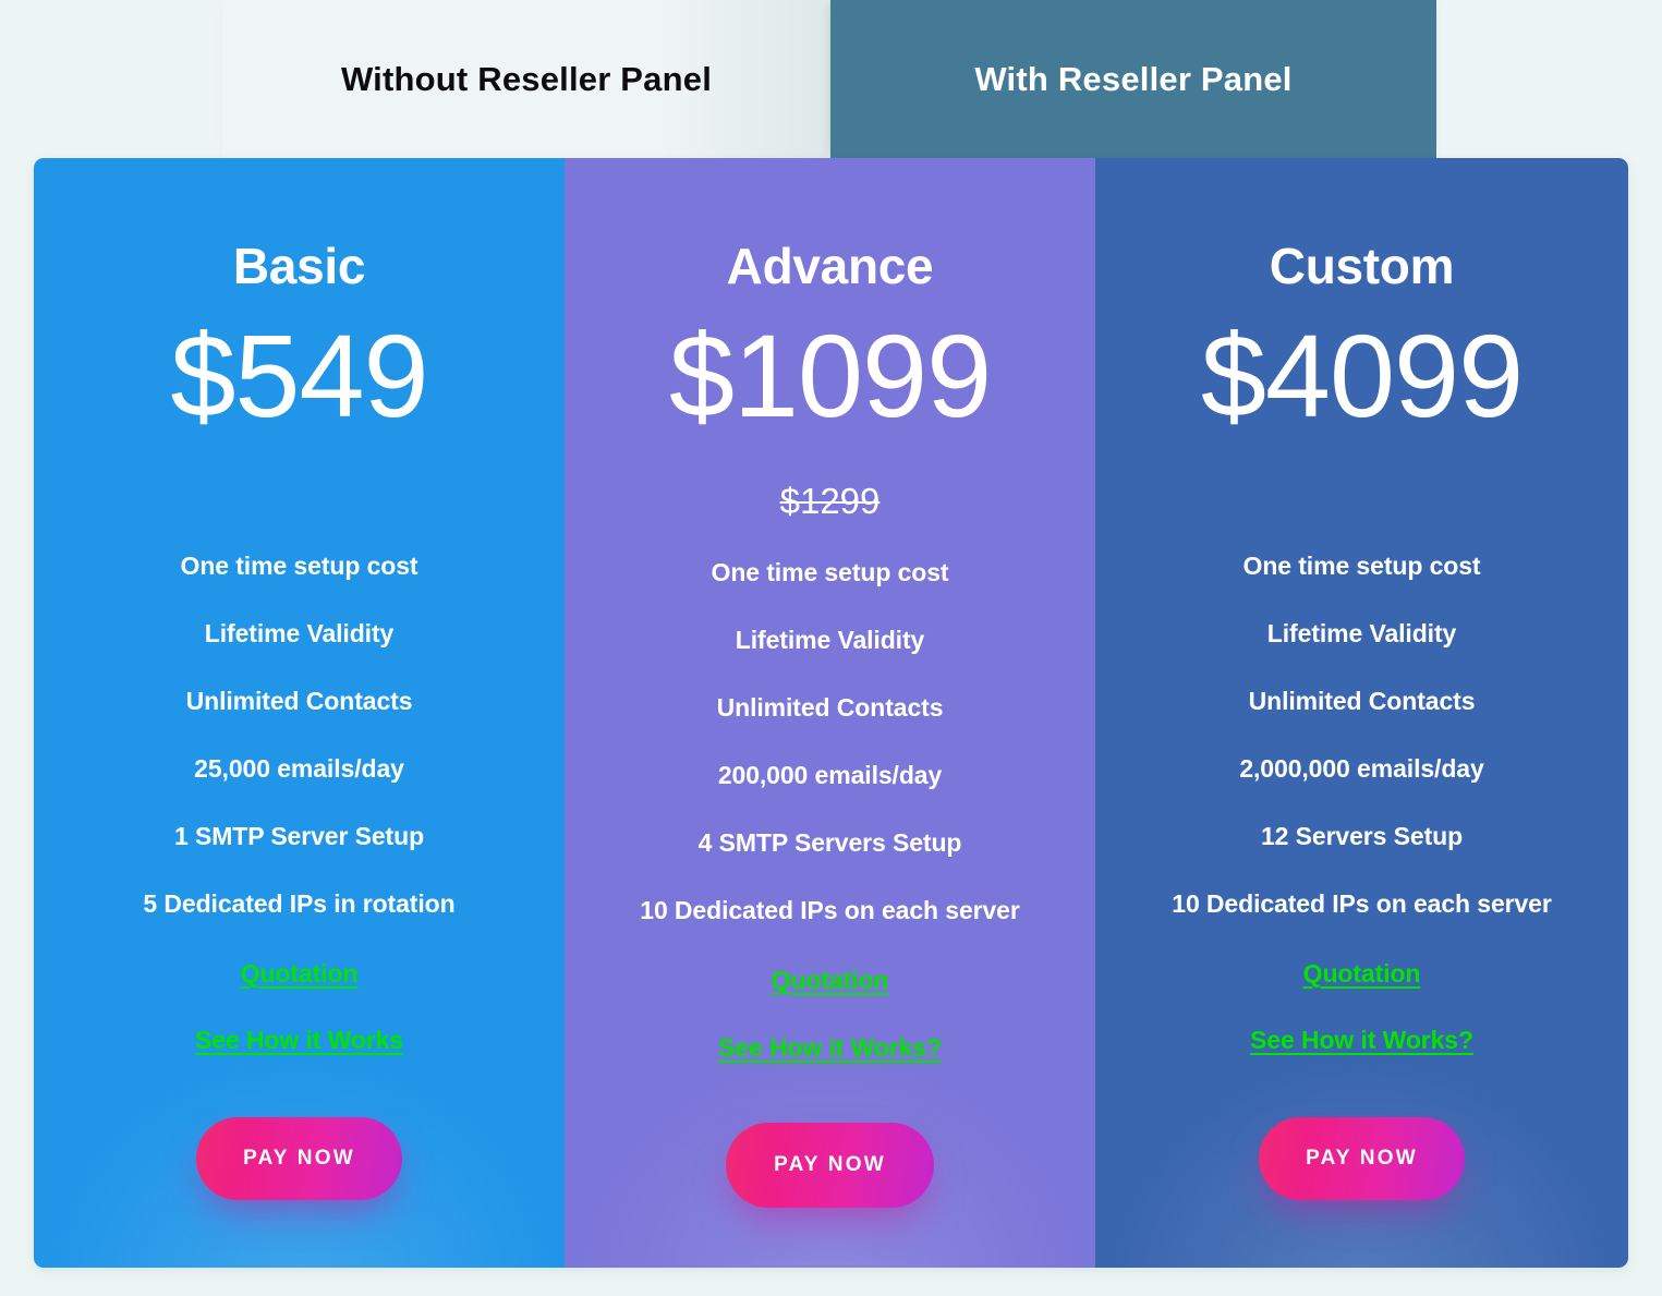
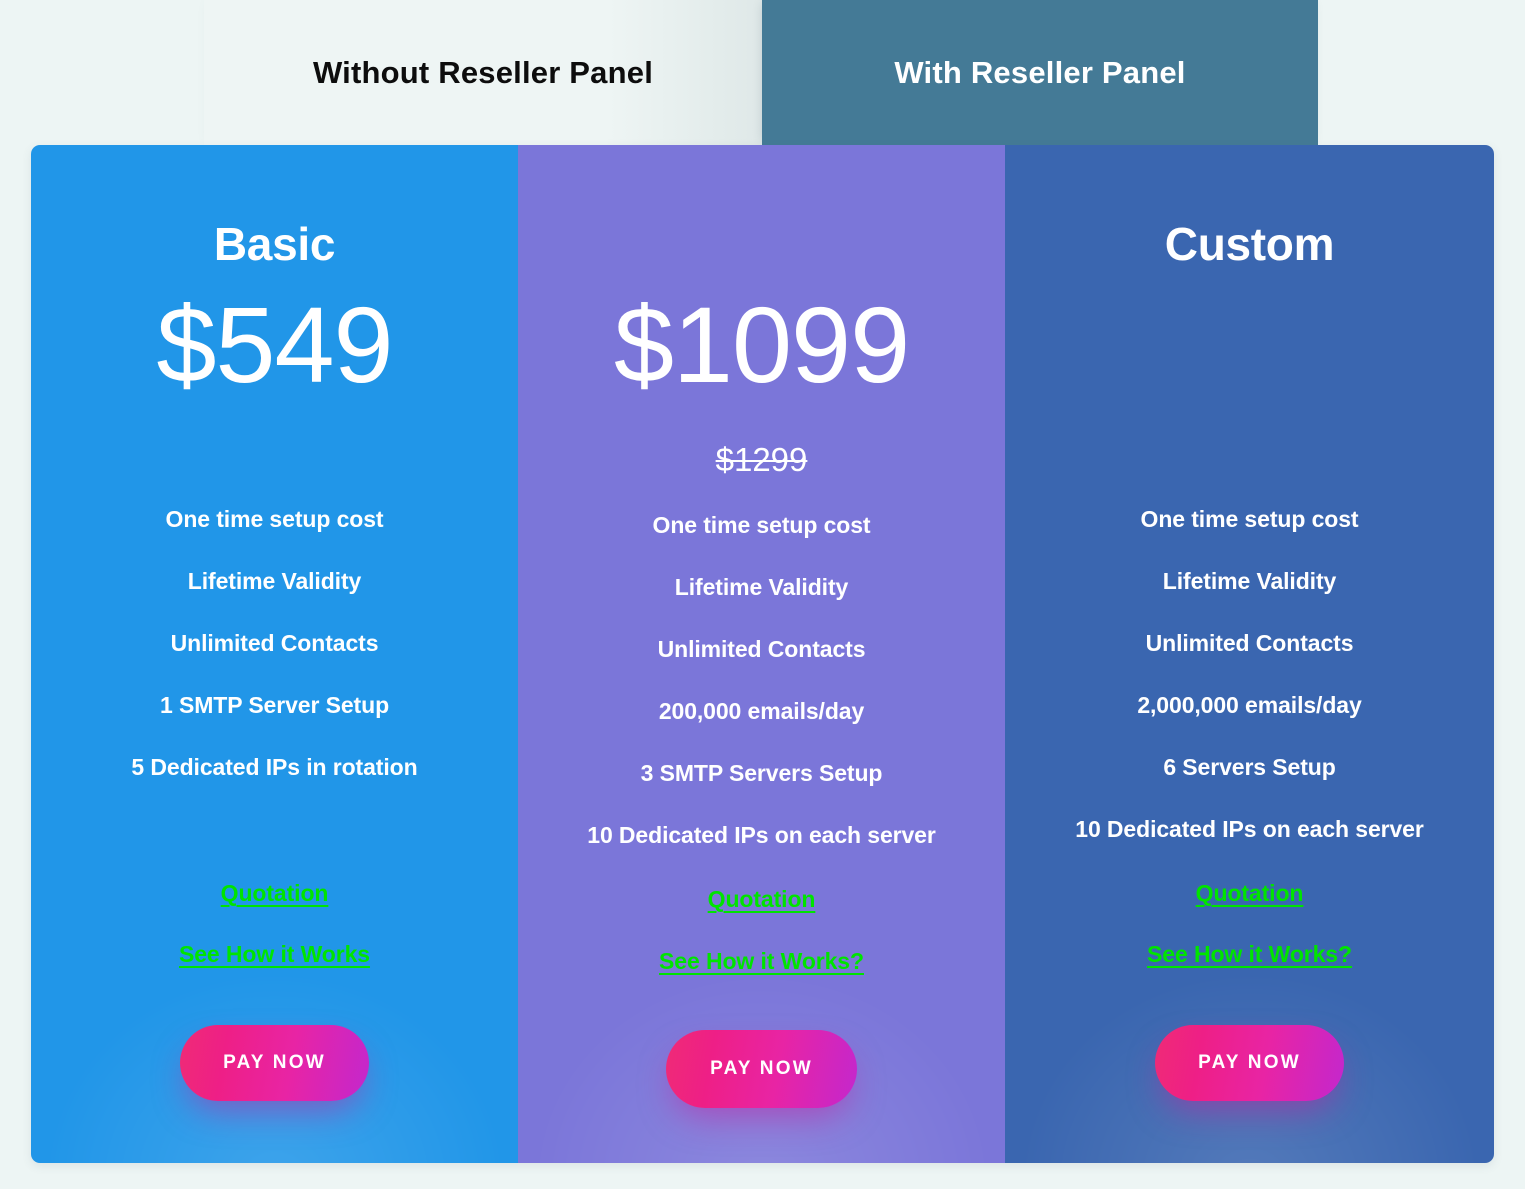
  Without Reseller Panel
  With Reseller Panel
  Basic
  $549
  One time setup cost
  Lifetime Validity
  Unlimited Contacts
- 25,000 emails/day
  1 SMTP Server Setup
  5 Dedicated IPs in rotation
  Quotation
  See How it Works
  PAY NOW
- Advance
  $1099
  $1299
  One time setup cost
  Lifetime Validity
  Unlimited Contacts
  200,000 emails/day
- 4 SMTP Servers Setup
+ 3 SMTP Servers Setup
  10 Dedicated IPs on each server
  Quotation
  See How it Works?
  PAY NOW
  Custom
- $4099
  One time setup cost
  Lifetime Validity
  Unlimited Contacts
  2,000,000 emails/day
- 12 Servers Setup
+ 6 Servers Setup
  10 Dedicated IPs on each server
  Quotation
  See How it Works?
  PAY NOW
